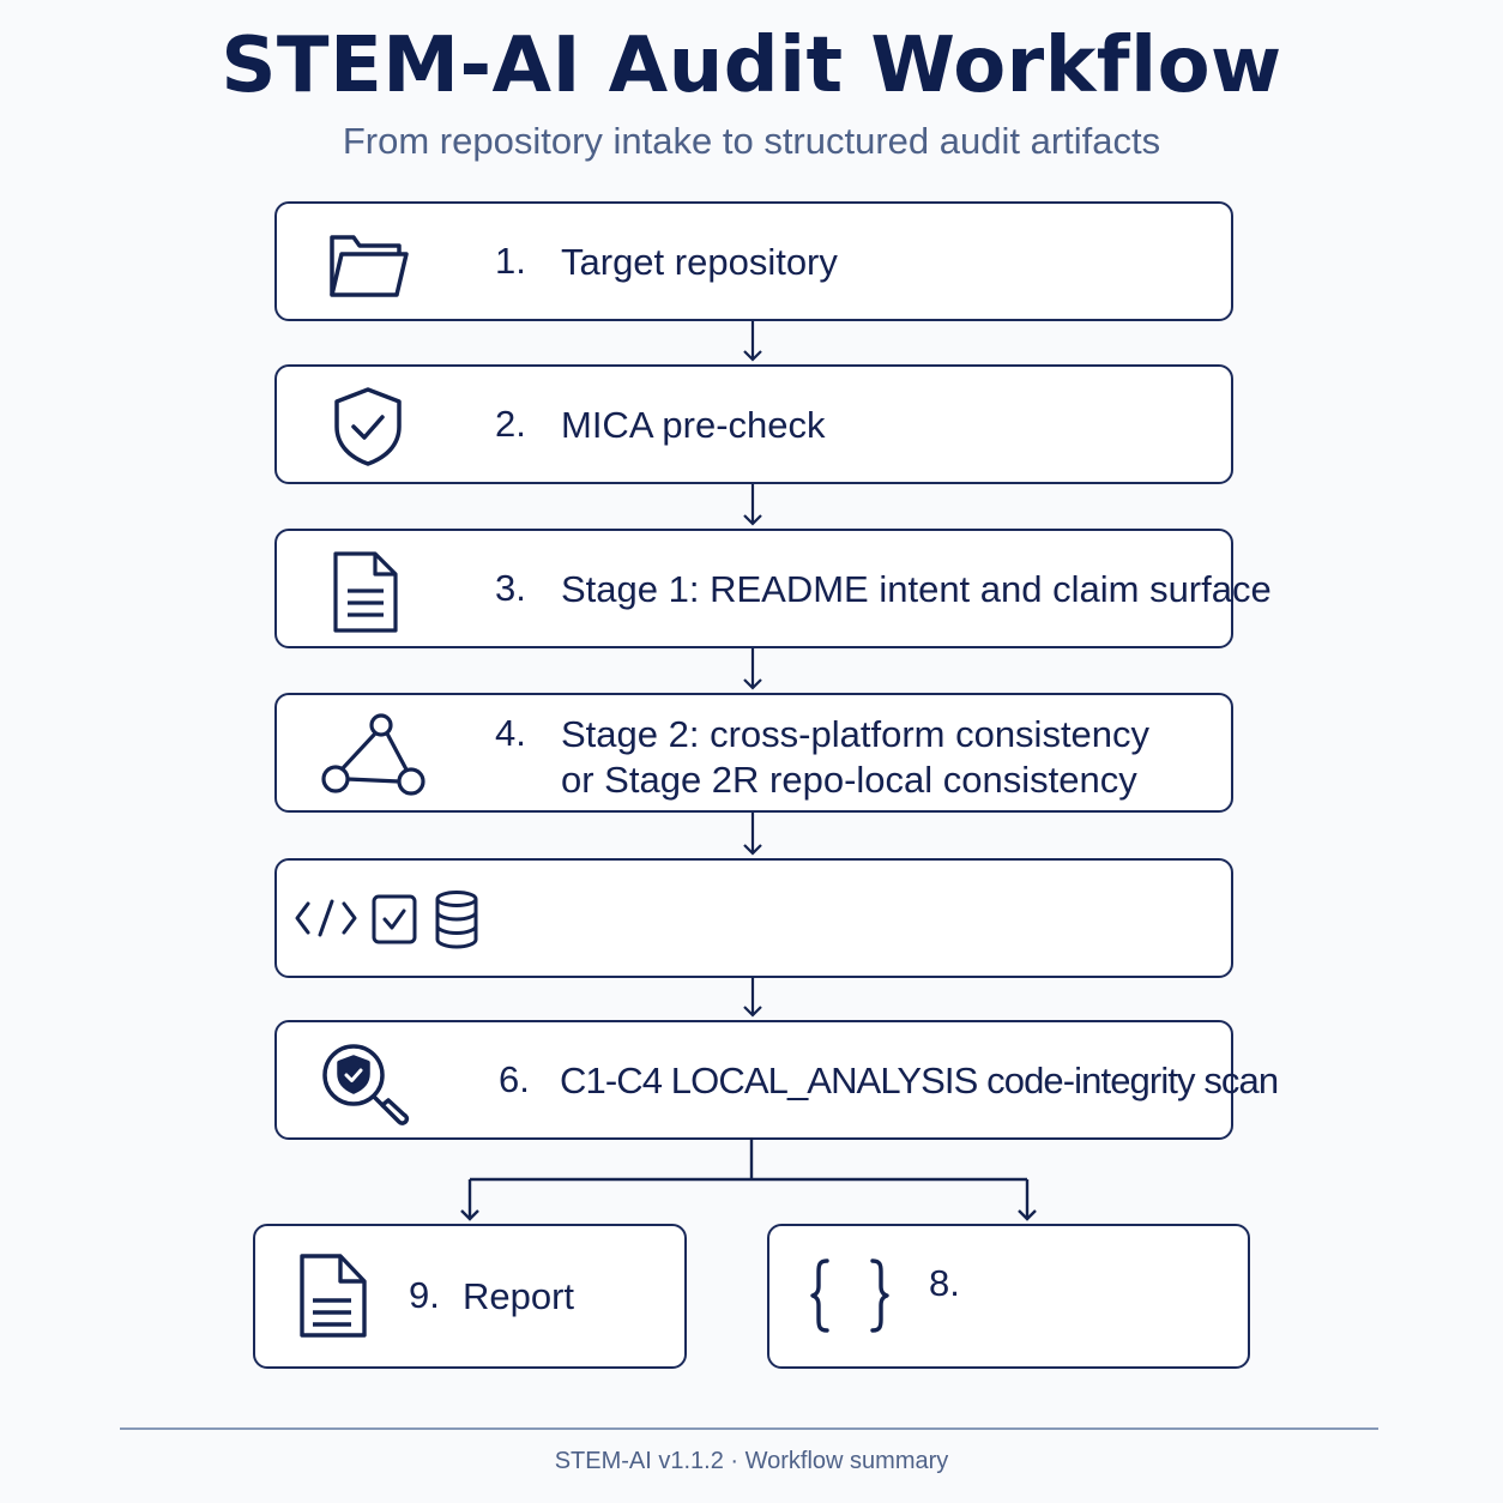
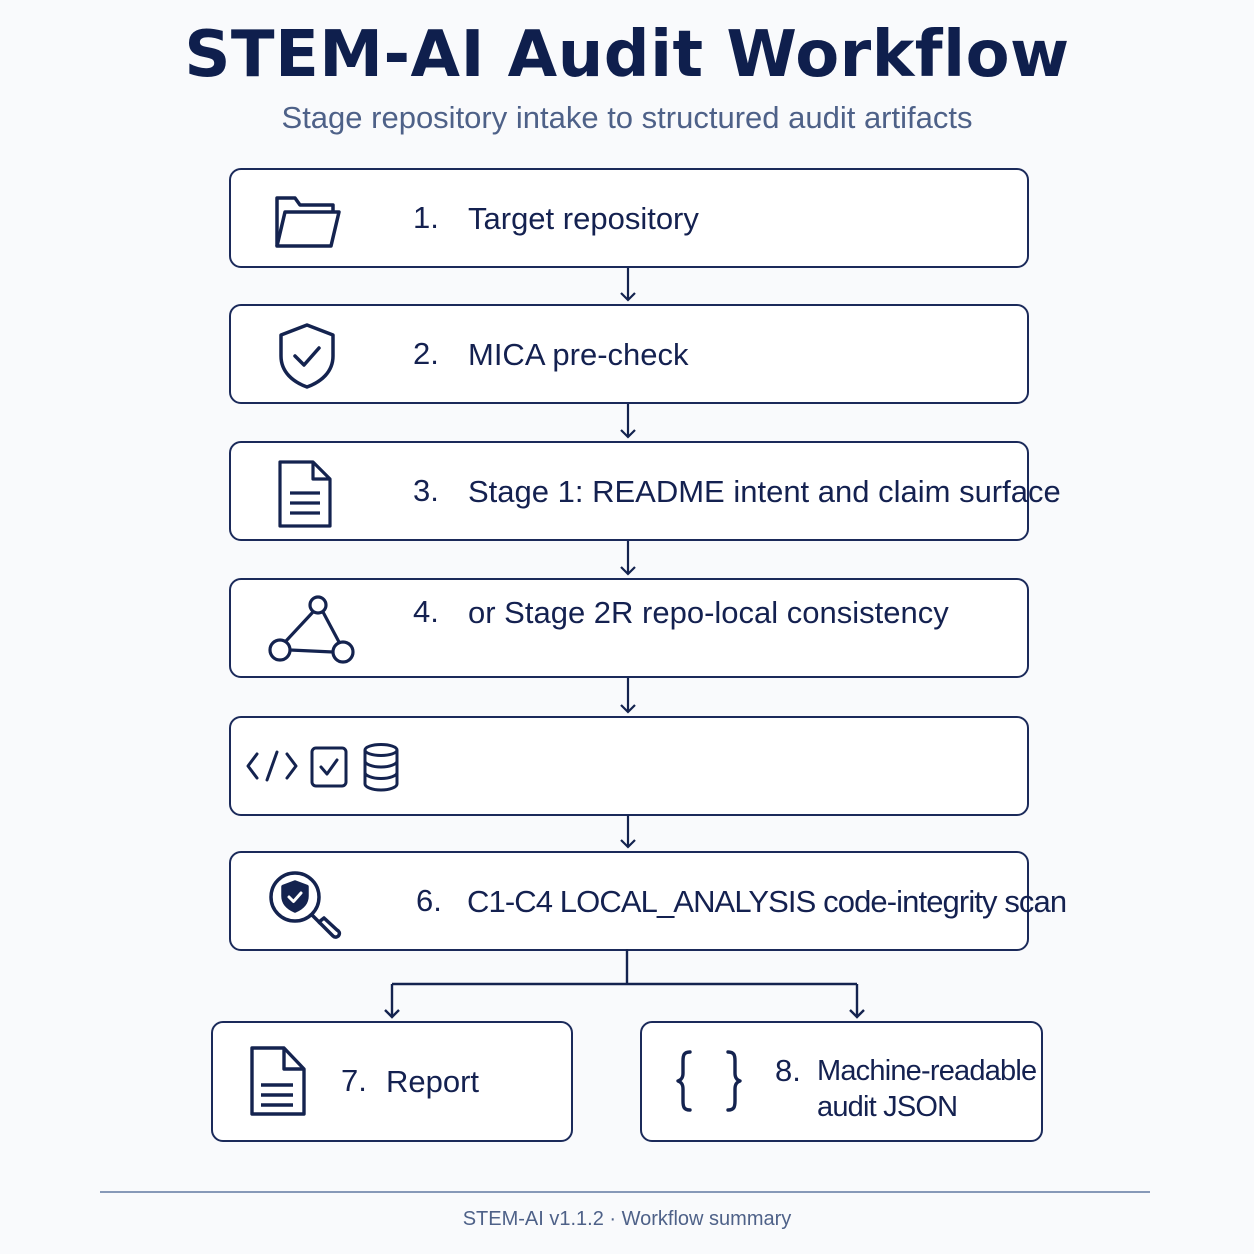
  STEM-AI Audit Workflow
- From repository intake to structured audit artifacts
+ Stage repository intake to structured audit artifacts
  1.
  Target repository
  2.
  MICA pre-check
  3.
  Stage 1: README intent and claim surface
  4.
- Stage 2: cross-platform consistency
  or Stage 2R repo-local consistency
  6.
  C1-C4 LOCAL_ANALYSIS code-integrity scan
- 9.
+ 7.
  Report
  8.
+ Machine-readable
+ audit JSON
  STEM-AI v1.1.2 · Workflow summary
